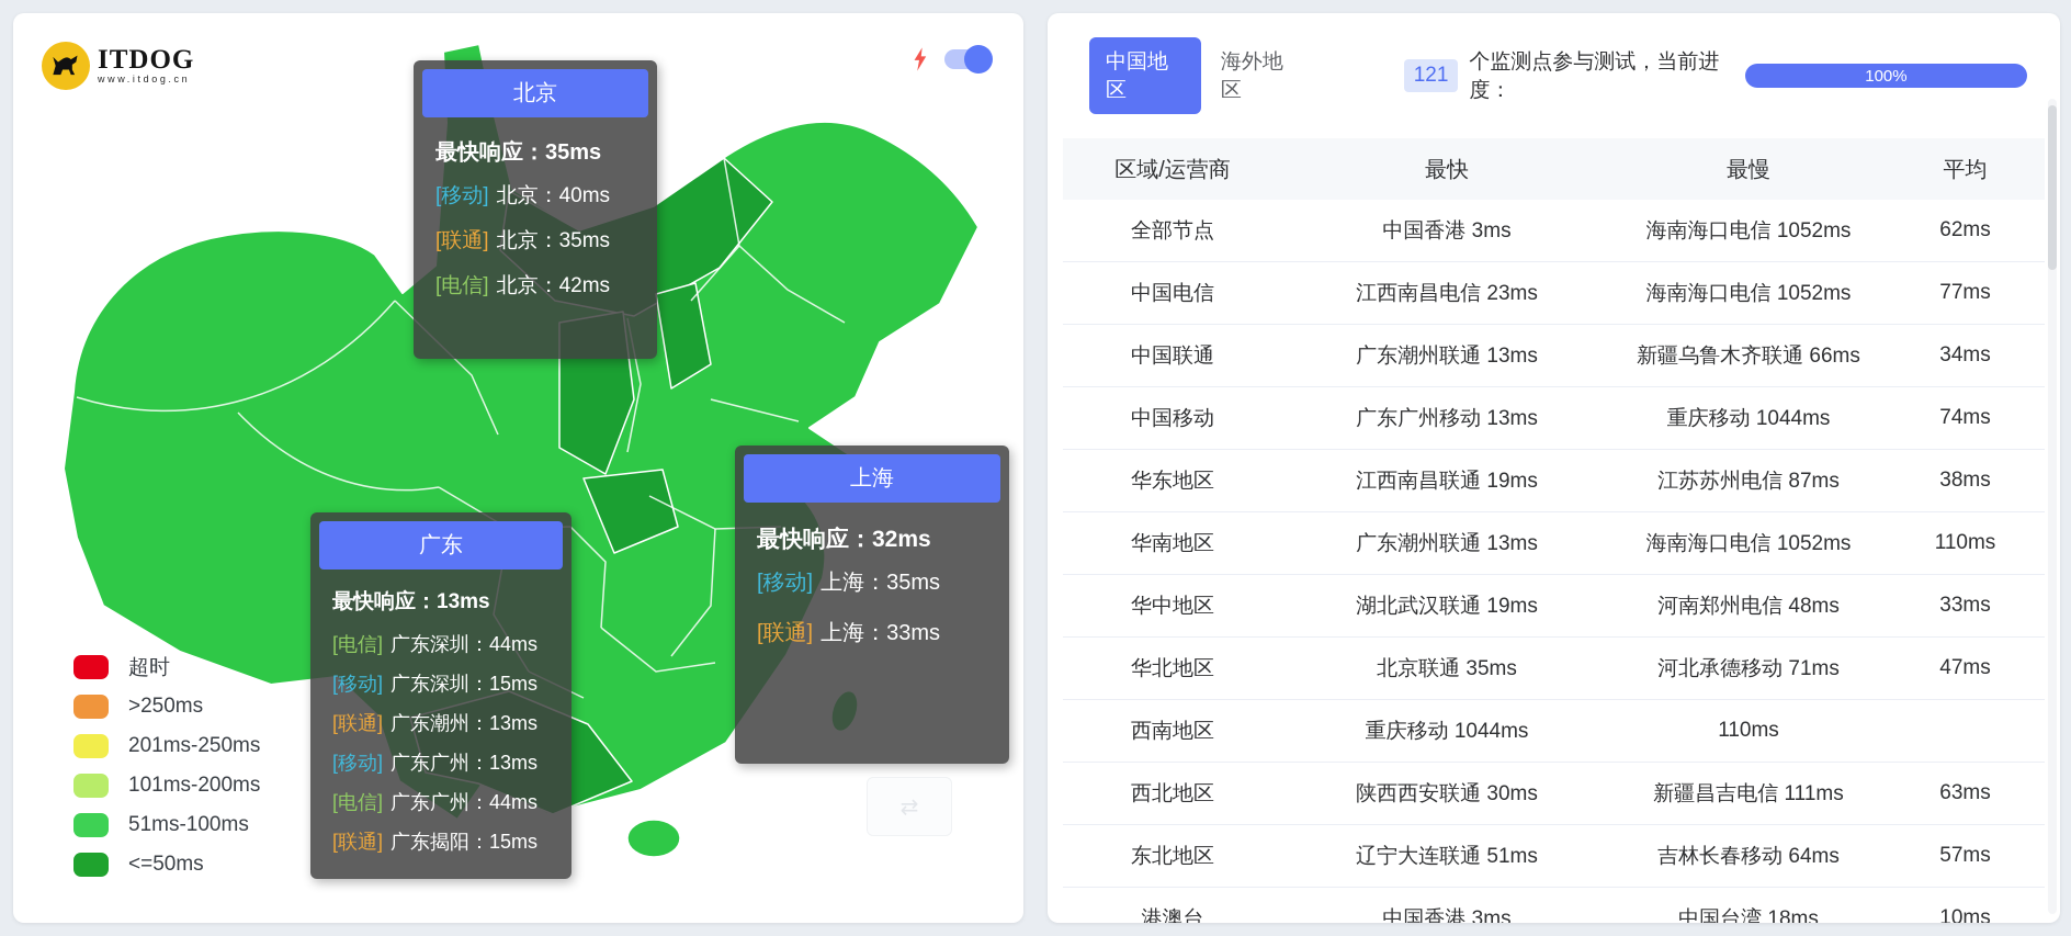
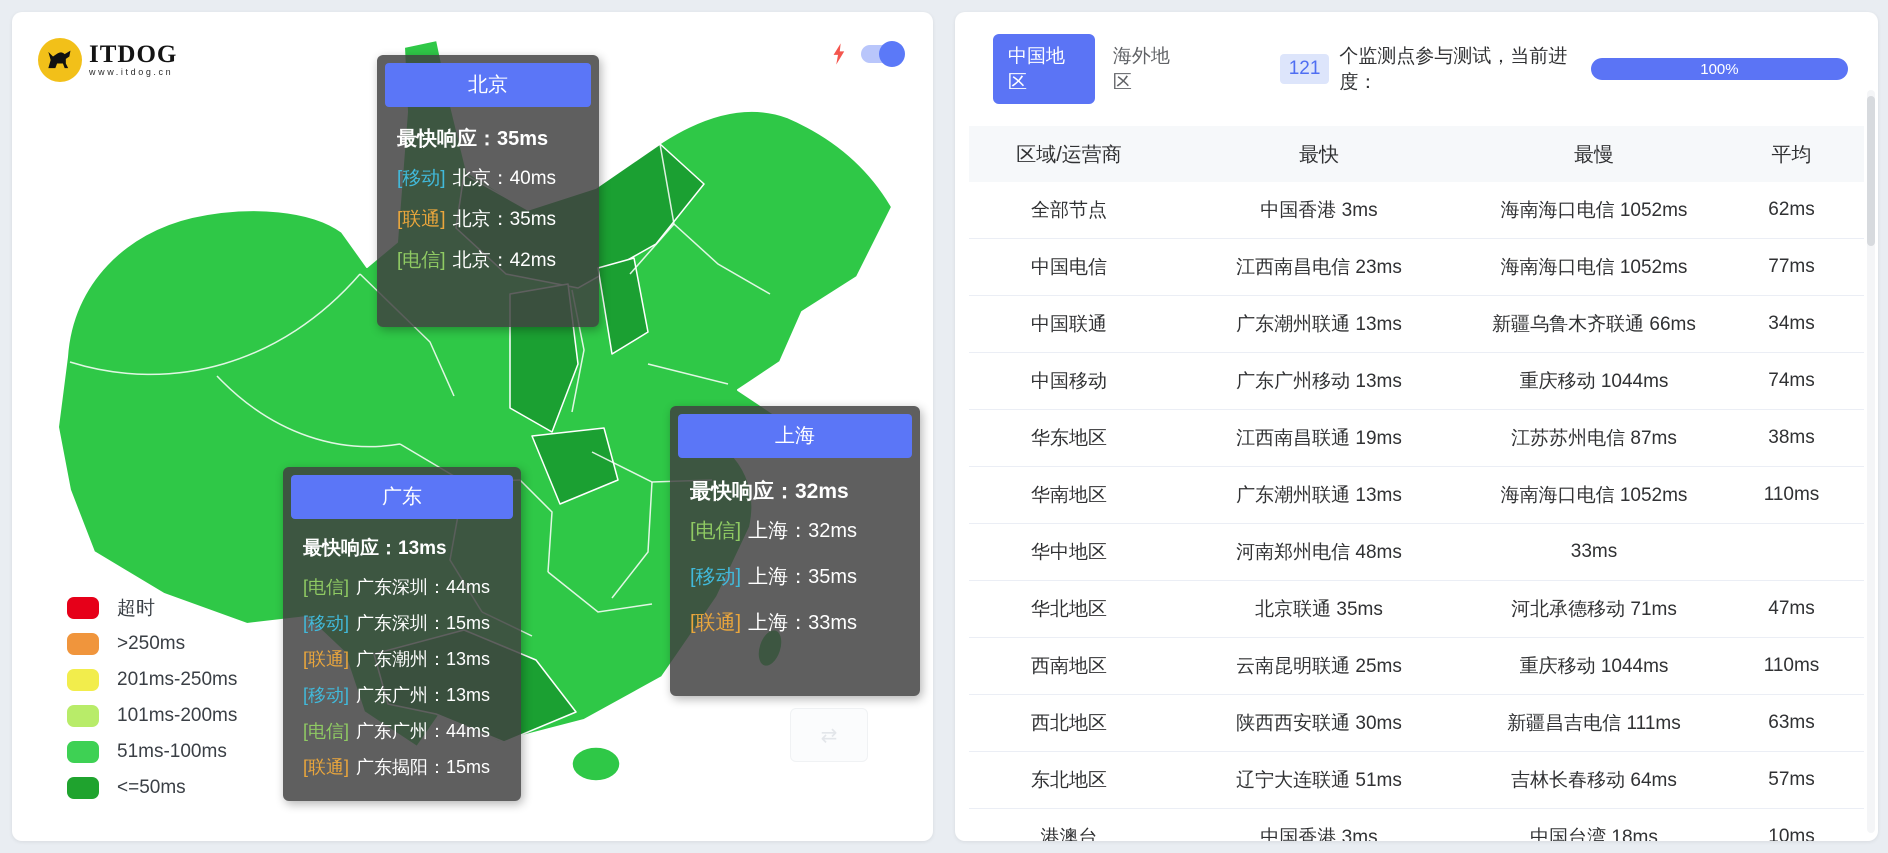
  ITDOG
  www.itdog.cn
  北京
  最快响应：35ms
  [移动] 北京：40ms
  [联通] 北京：35ms
  [电信] 北京：42ms
  广东
  最快响应：13ms
  [电信] 广东深圳：44ms
  [移动] 广东深圳：15ms
  [联通] 广东潮州：13ms
  [移动] 广东广州：13ms
  [电信] 广东广州：44ms
  [联通] 广东揭阳：15ms
  上海
  最快响应：32ms
+ [电信] 上海：32ms
  [移动] 上海：35ms
  [联通] 上海：33ms
  超时
  >250ms
  201ms-250ms
  101ms-200ms
  51ms-100ms
  <=50ms
  ⇄
  中国地区
  海外地区
  121
  个监测点参与测试，当前进度：
  100%
  区域/运营商
  最快
  最慢
  平均
  全部节点
  中国香港 3ms
  海南海口电信 1052ms
  62ms
  中国电信
  江西南昌电信 23ms
  海南海口电信 1052ms
  77ms
  中国联通
  广东潮州联通 13ms
  新疆乌鲁木齐联通 66ms
  34ms
  中国移动
  广东广州移动 13ms
  重庆移动 1044ms
  74ms
  华东地区
  江西南昌联通 19ms
  江苏苏州电信 87ms
  38ms
  华南地区
  广东潮州联通 13ms
  海南海口电信 1052ms
  110ms
  华中地区
- 湖北武汉联通 19ms
  河南郑州电信 48ms
  33ms
  华北地区
  北京联通 35ms
  河北承德移动 71ms
  47ms
  西南地区
+ 云南昆明联通 25ms
  重庆移动 1044ms
  110ms
  西北地区
  陕西西安联通 30ms
  新疆昌吉电信 111ms
  63ms
  东北地区
  辽宁大连联通 51ms
  吉林长春移动 64ms
  57ms
  港澳台
  中国香港 3ms
  中国台湾 18ms
  10ms
